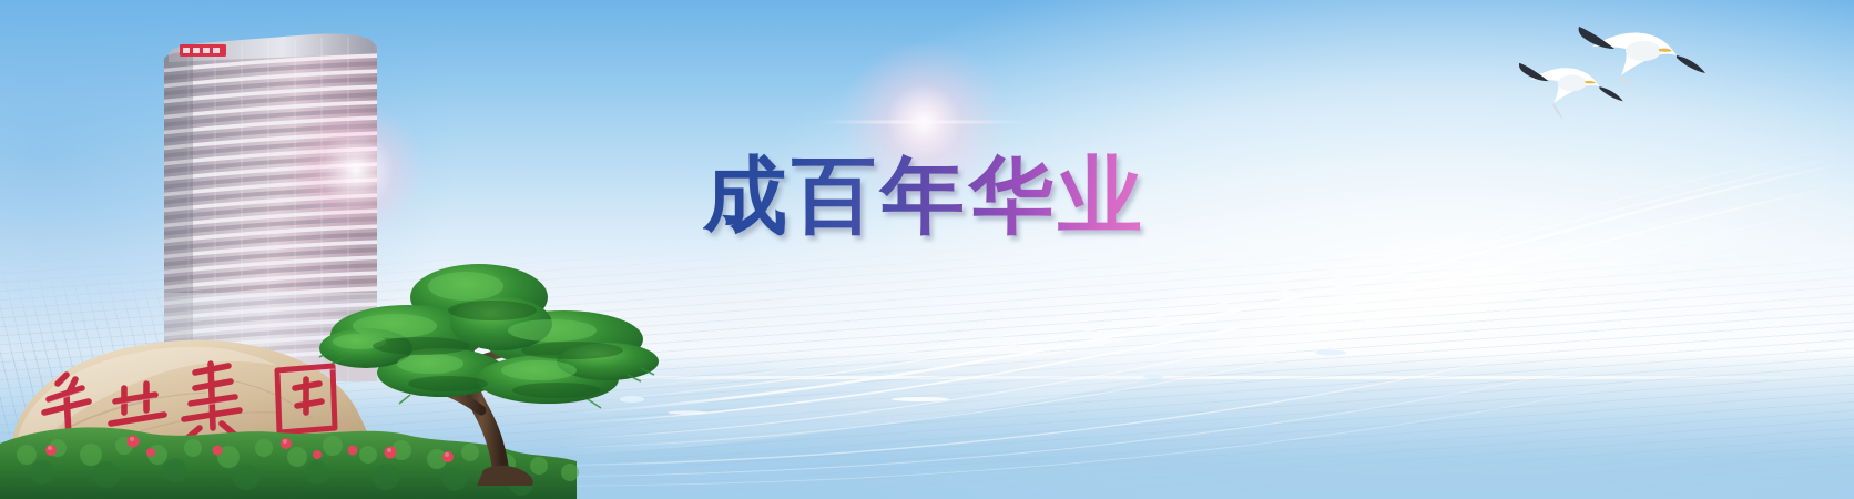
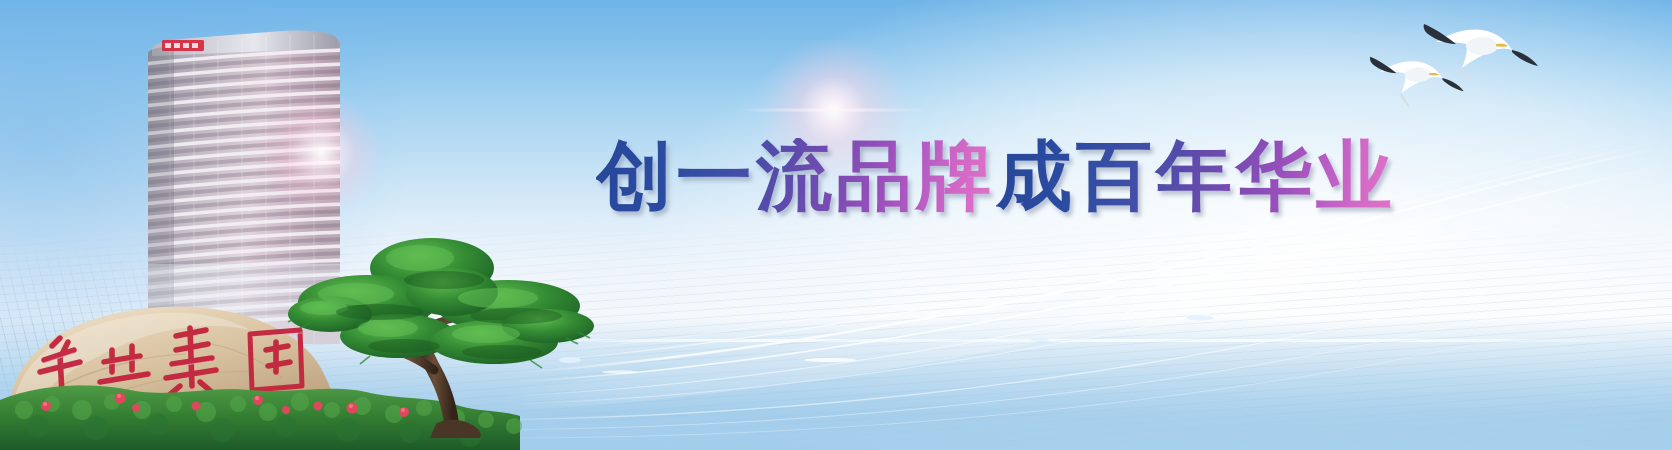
+ 创一流品牌
  成百年华业
